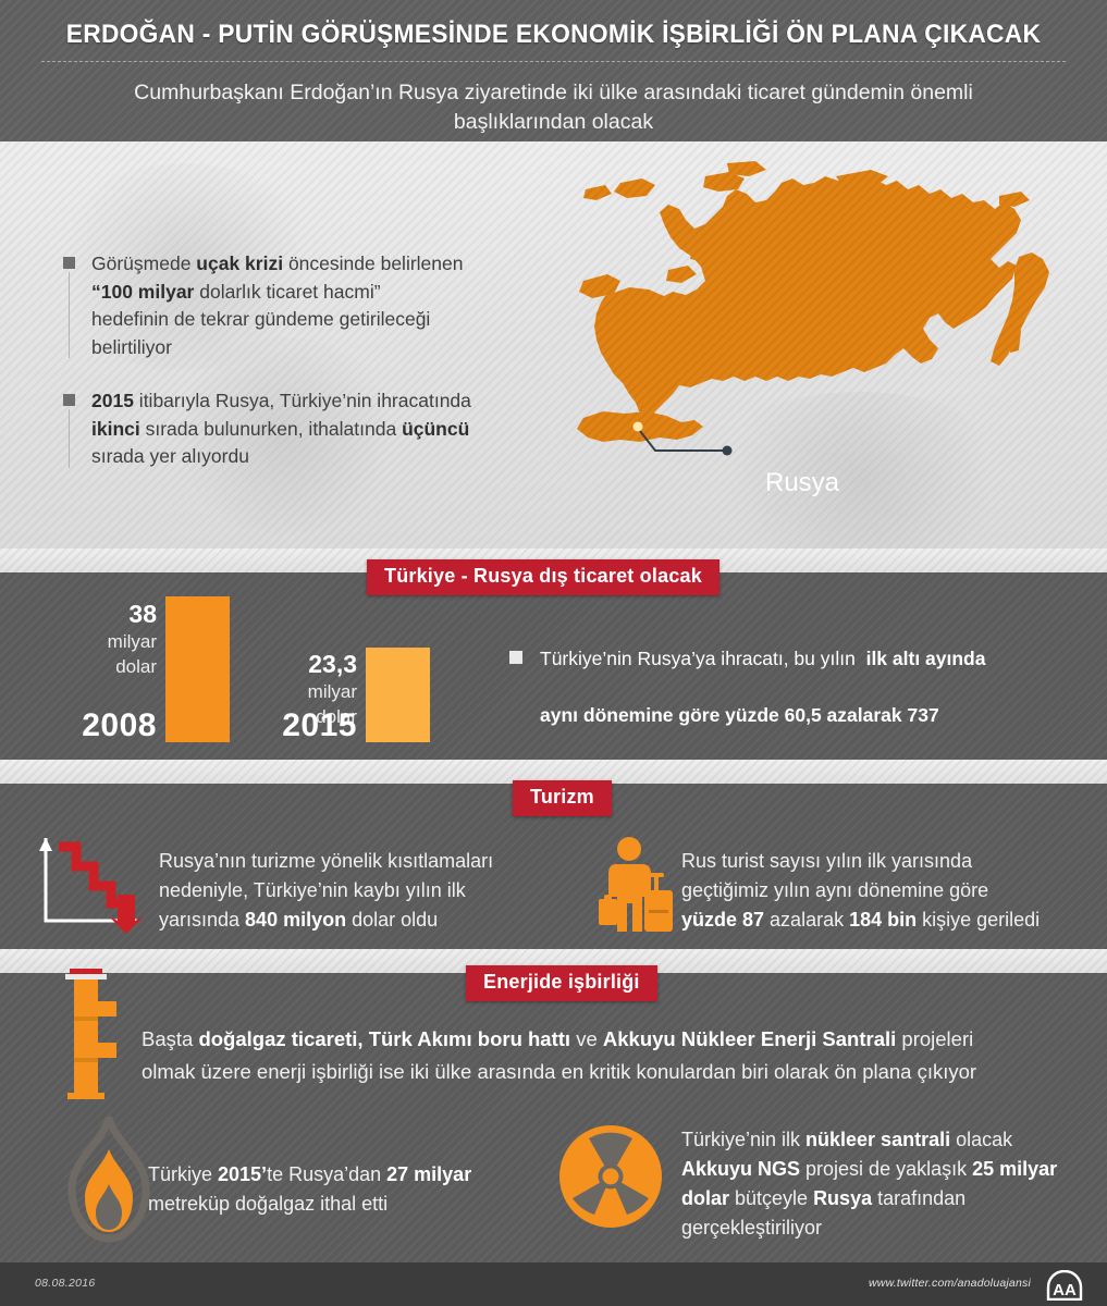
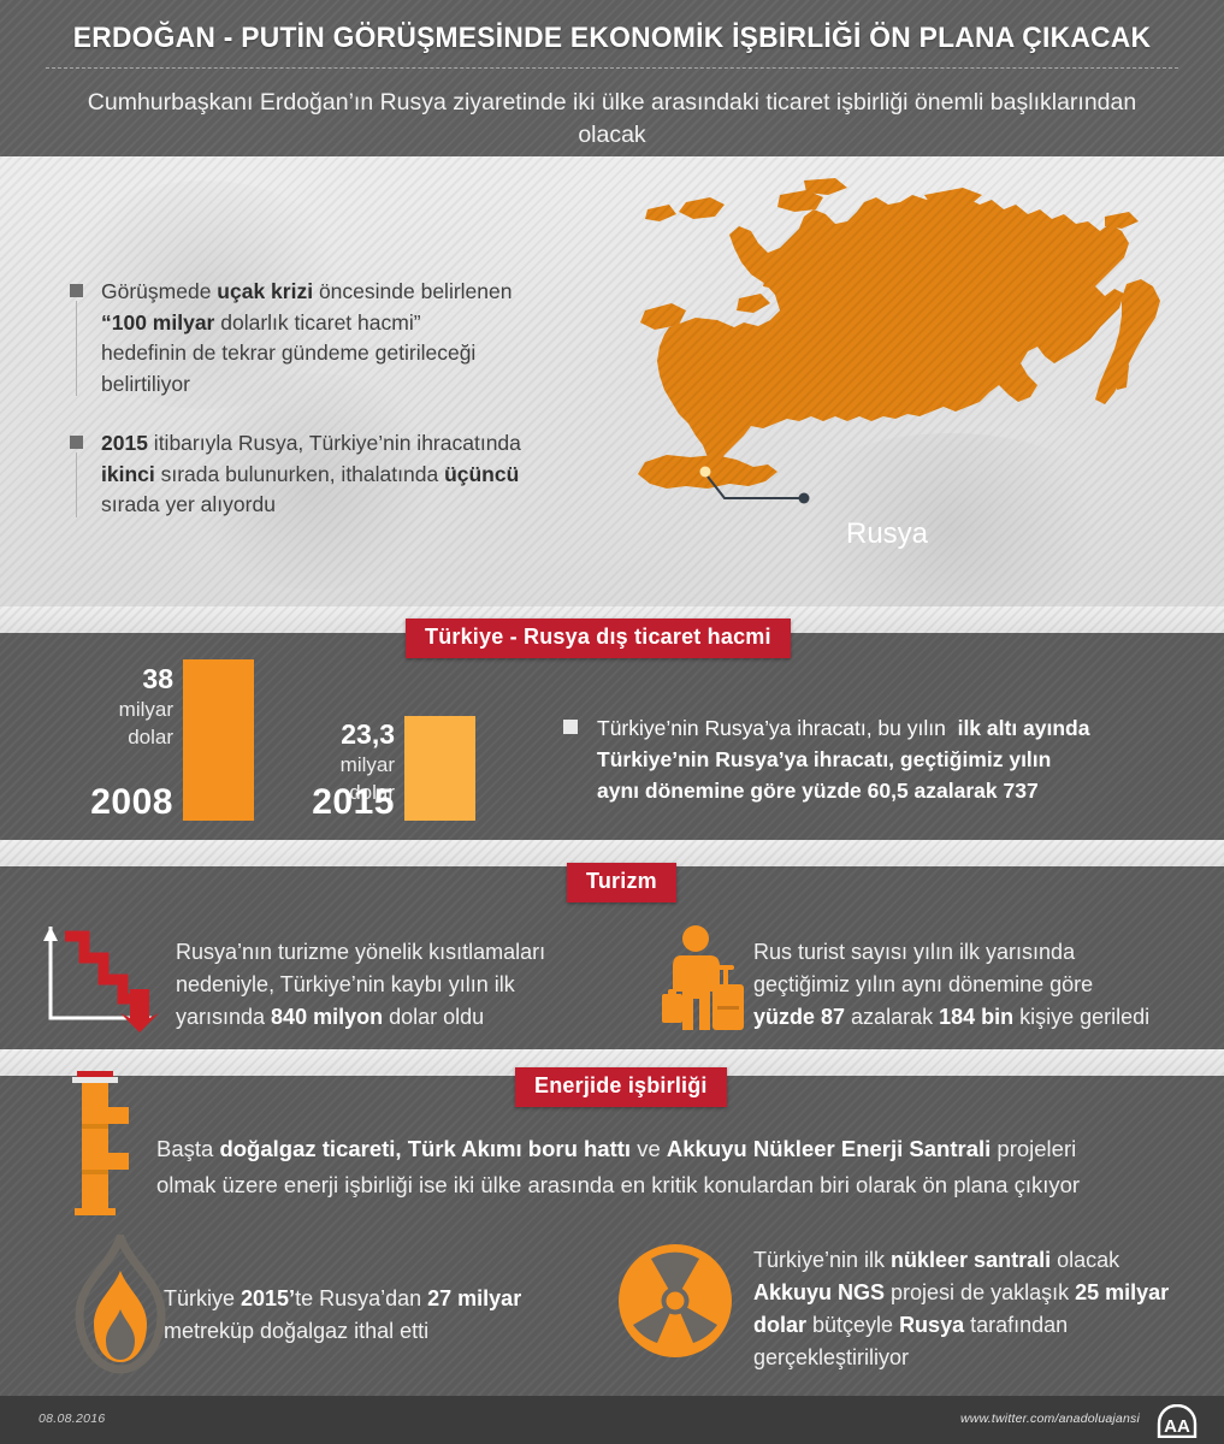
  ERDOĞAN - PUTİN GÖRÜŞMESİNDE EKONOMİK İŞBİRLİĞİ ÖN PLANA ÇIKACAK
- Cumhurbaşkanı Erdoğan’ın Rusya ziyaretinde iki ülke arasındaki ticaret gündemin önemli başlıklarından olacak
+ Cumhurbaşkanı Erdoğan’ın Rusya ziyaretinde iki ülke arasındaki ticaret işbirliği önemli başlıklarından olacak
  Görüşmede uçak krizi öncesinde belirlenen
  “100 milyar dolarlık ticaret hacmi”
  hedefinin de tekrar gündeme getirileceği
  belirtiliyor
  2015 itibarıyla Rusya, Türkiye’nin ihracatında
  ikinci sırada bulunurken, ithalatında üçüncü
  sırada yer alıyordu
  Rusya
- Türkiye - Rusya dış ticaret olacak
+ Türkiye - Rusya dış ticaret hacmi
  38
  milyar
  dolar
  2008
  23,3
  milyar
  dolar
  2015
  Türkiye’nin Rusya’ya ihracatı, bu yılın ilk altı ayında
+ Türkiye’nin Rusya’ya ihracatı, geçtiğimiz yılın
  aynı dönemine göre yüzde 60,5 azalarak 737
  Turizm
  Rusya’nın turizme yönelik kısıtlamaları
  nedeniyle, Türkiye’nin kaybı yılın ilk
  yarısında 840 milyon dolar oldu
  Rus turist sayısı yılın ilk yarısında
  geçtiğimiz yılın aynı dönemine göre
  yüzde 87 azalarak 184 bin kişiye geriledi
  Enerjide işbirliği
  Başta doğalgaz ticareti, Türk Akımı boru hattı ve Akkuyu Nükleer Enerji Santrali projeleri
  olmak üzere enerji işbirliği ise iki ülke arasında en kritik konulardan biri olarak ön plana çıkıyor
  Türkiye 2015’te Rusya’dan 27 milyar
  metreküp doğalgaz ithal etti
  Türkiye’nin ilk nükleer santrali olacak
  Akkuyu NGS projesi de yaklaşık 25 milyar
  dolar bütçeyle Rusya tarafından
  gerçekleştiriliyor
  08.08.2016
  www.twitter.com/anadoluajansi
  AA
